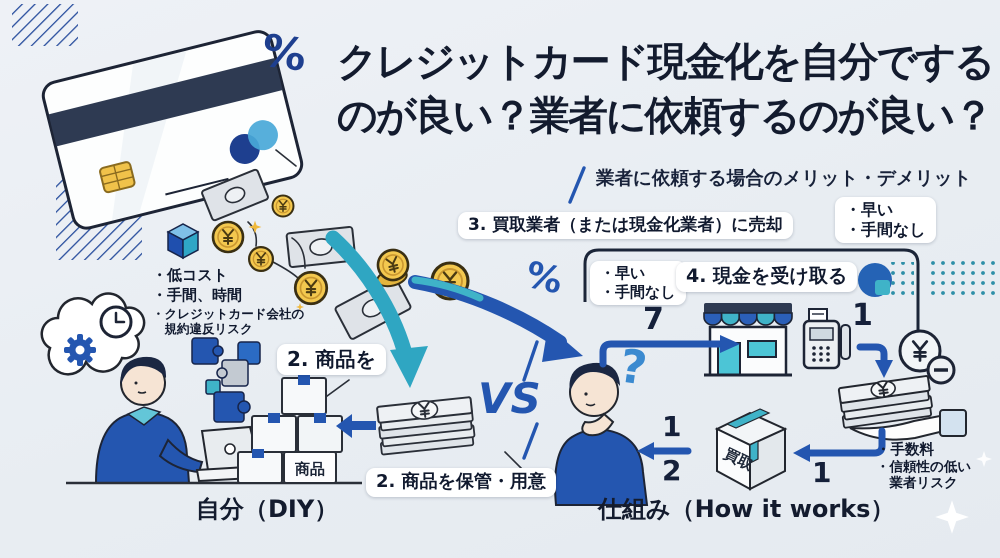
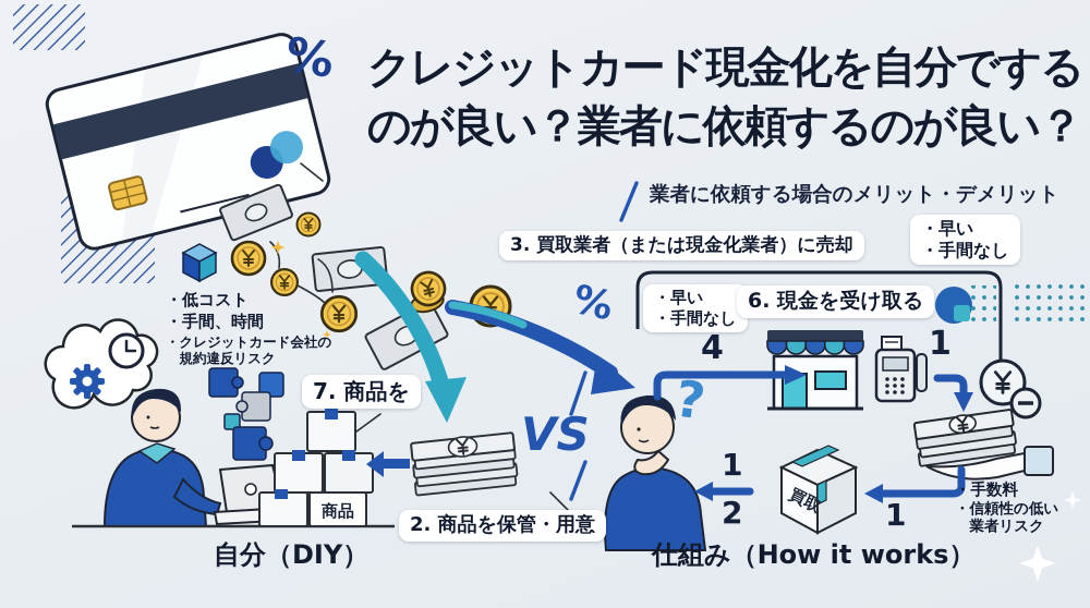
  商品
  クレジットカード現金化を自分でする
  のが良い？業者に依頼するのが良い？
  業者に依頼する場合のメリット・デメリット
  3. 買取業者（または現金化業者）に売却
  ・早い
  ・手間なし
  ・低コスト
  ・手間、時間
  ・クレジットカード会社の
  規約違反リスク
  ・早い
  ・手間なし
- 4. 現金を受け取る
+ 6. 現金を受け取る
- 2. 商品を
+ 7. 商品を
  VS
- 7
+ 4
  1
  1
  1
  2
  2. 商品を保管・用意
  ・手数料
  ・信頼性の低い
  業者リスク
  自分（DIY）
  仕組み（How it works）
